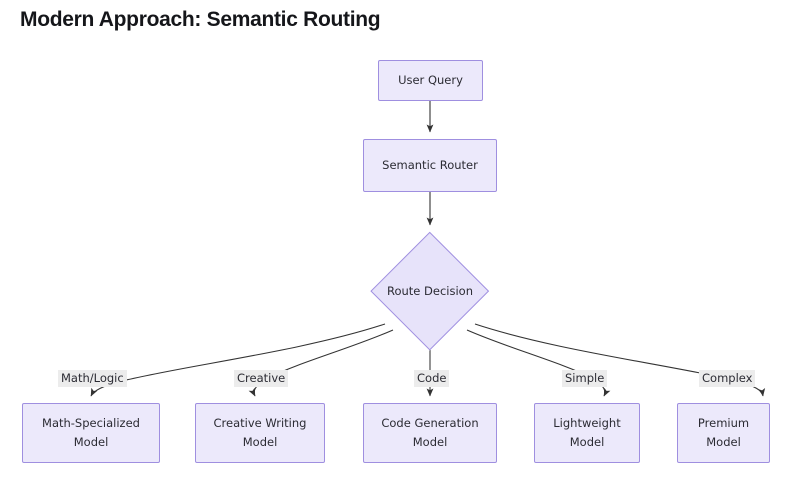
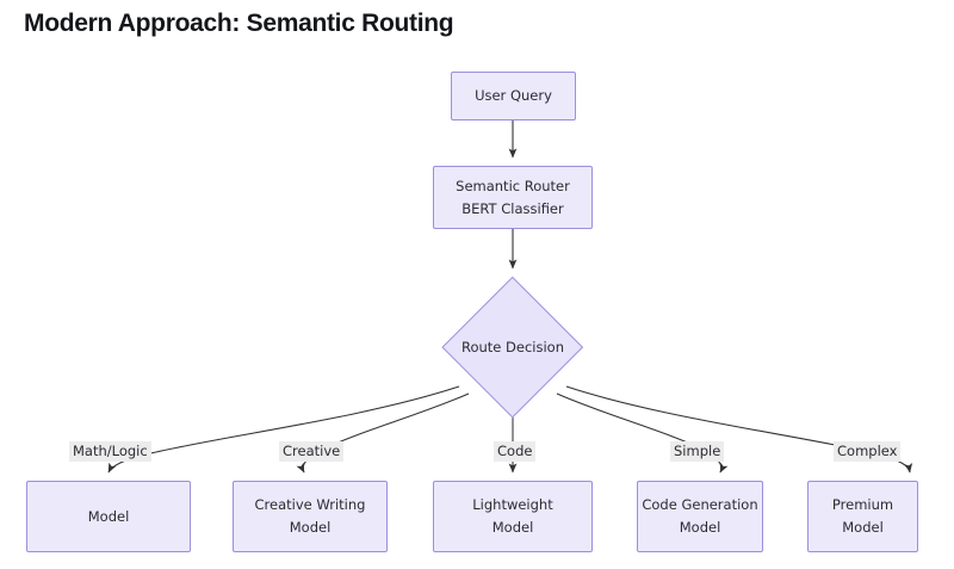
  Modern Approach: Semantic Routing
  User Query
  Semantic Router
+ BERT Classifier
  Route Decision
- Math-Specialized
  Model
  Creative Writing
  Model
- Code Generation
+ Lightweight
  Model
- Lightweight
+ Code Generation
  Model
  Premium
  Model
  Math/Logic
  Creative
  Code
  Simple
  Complex
